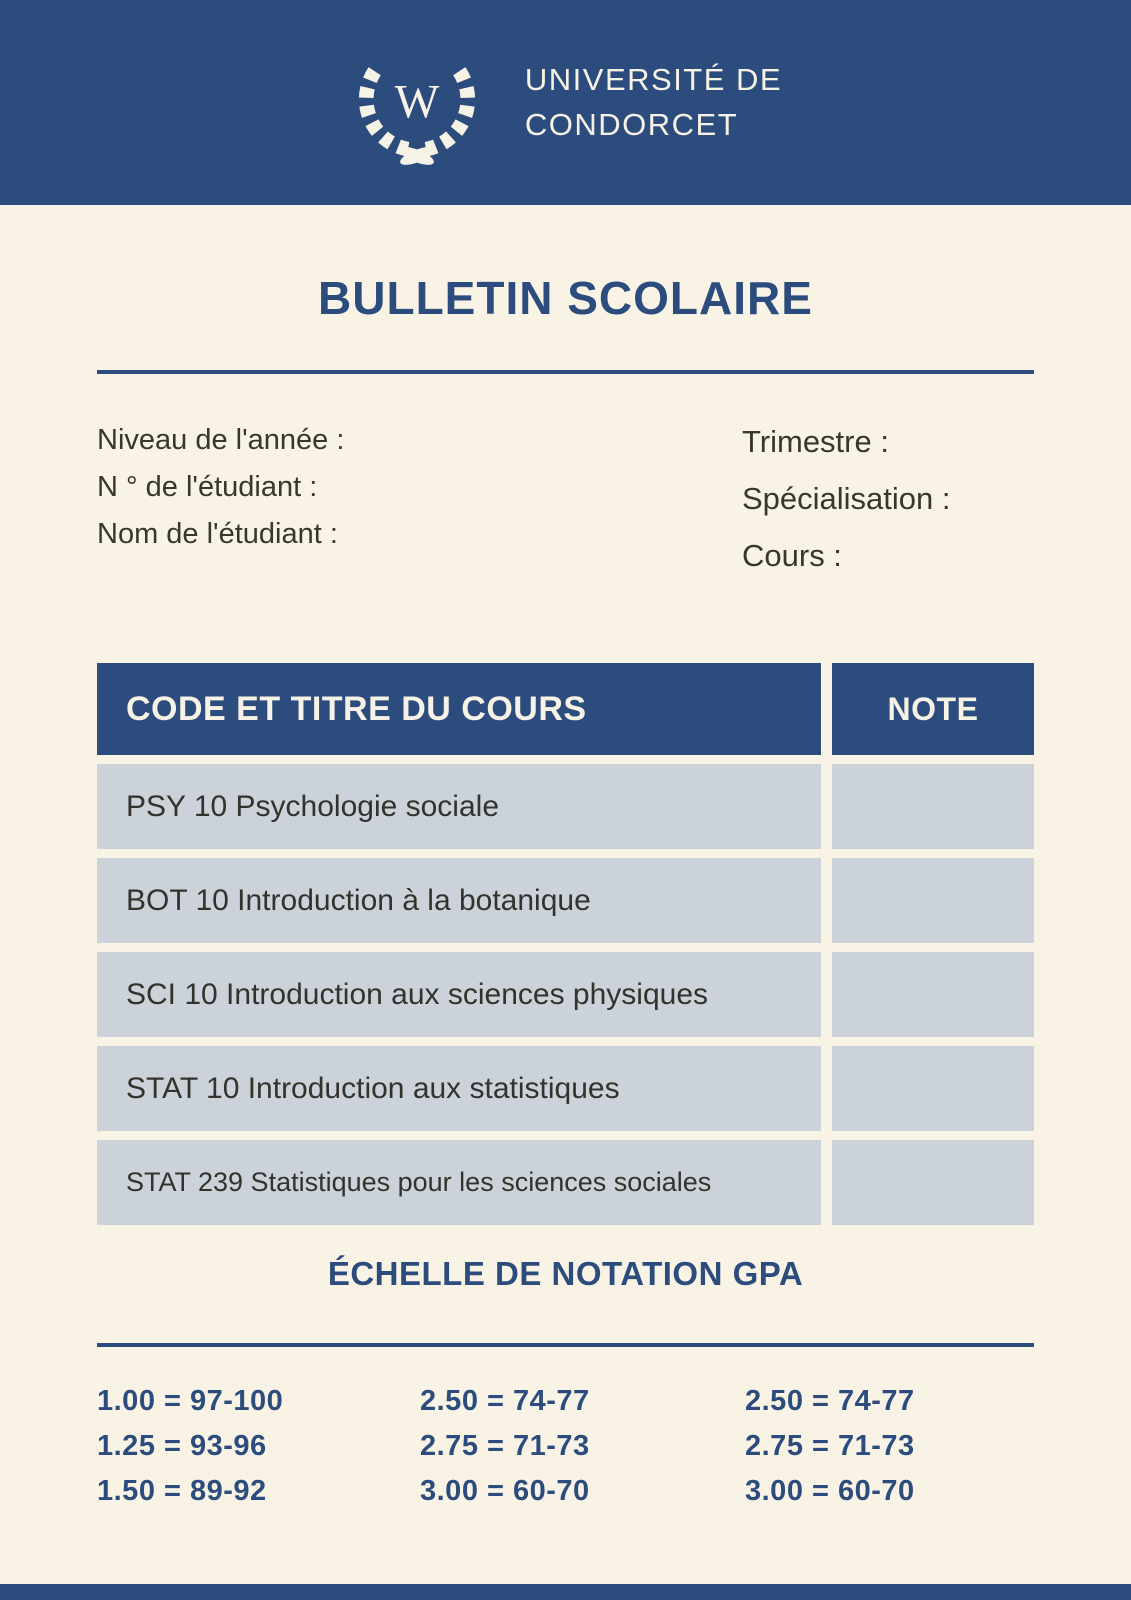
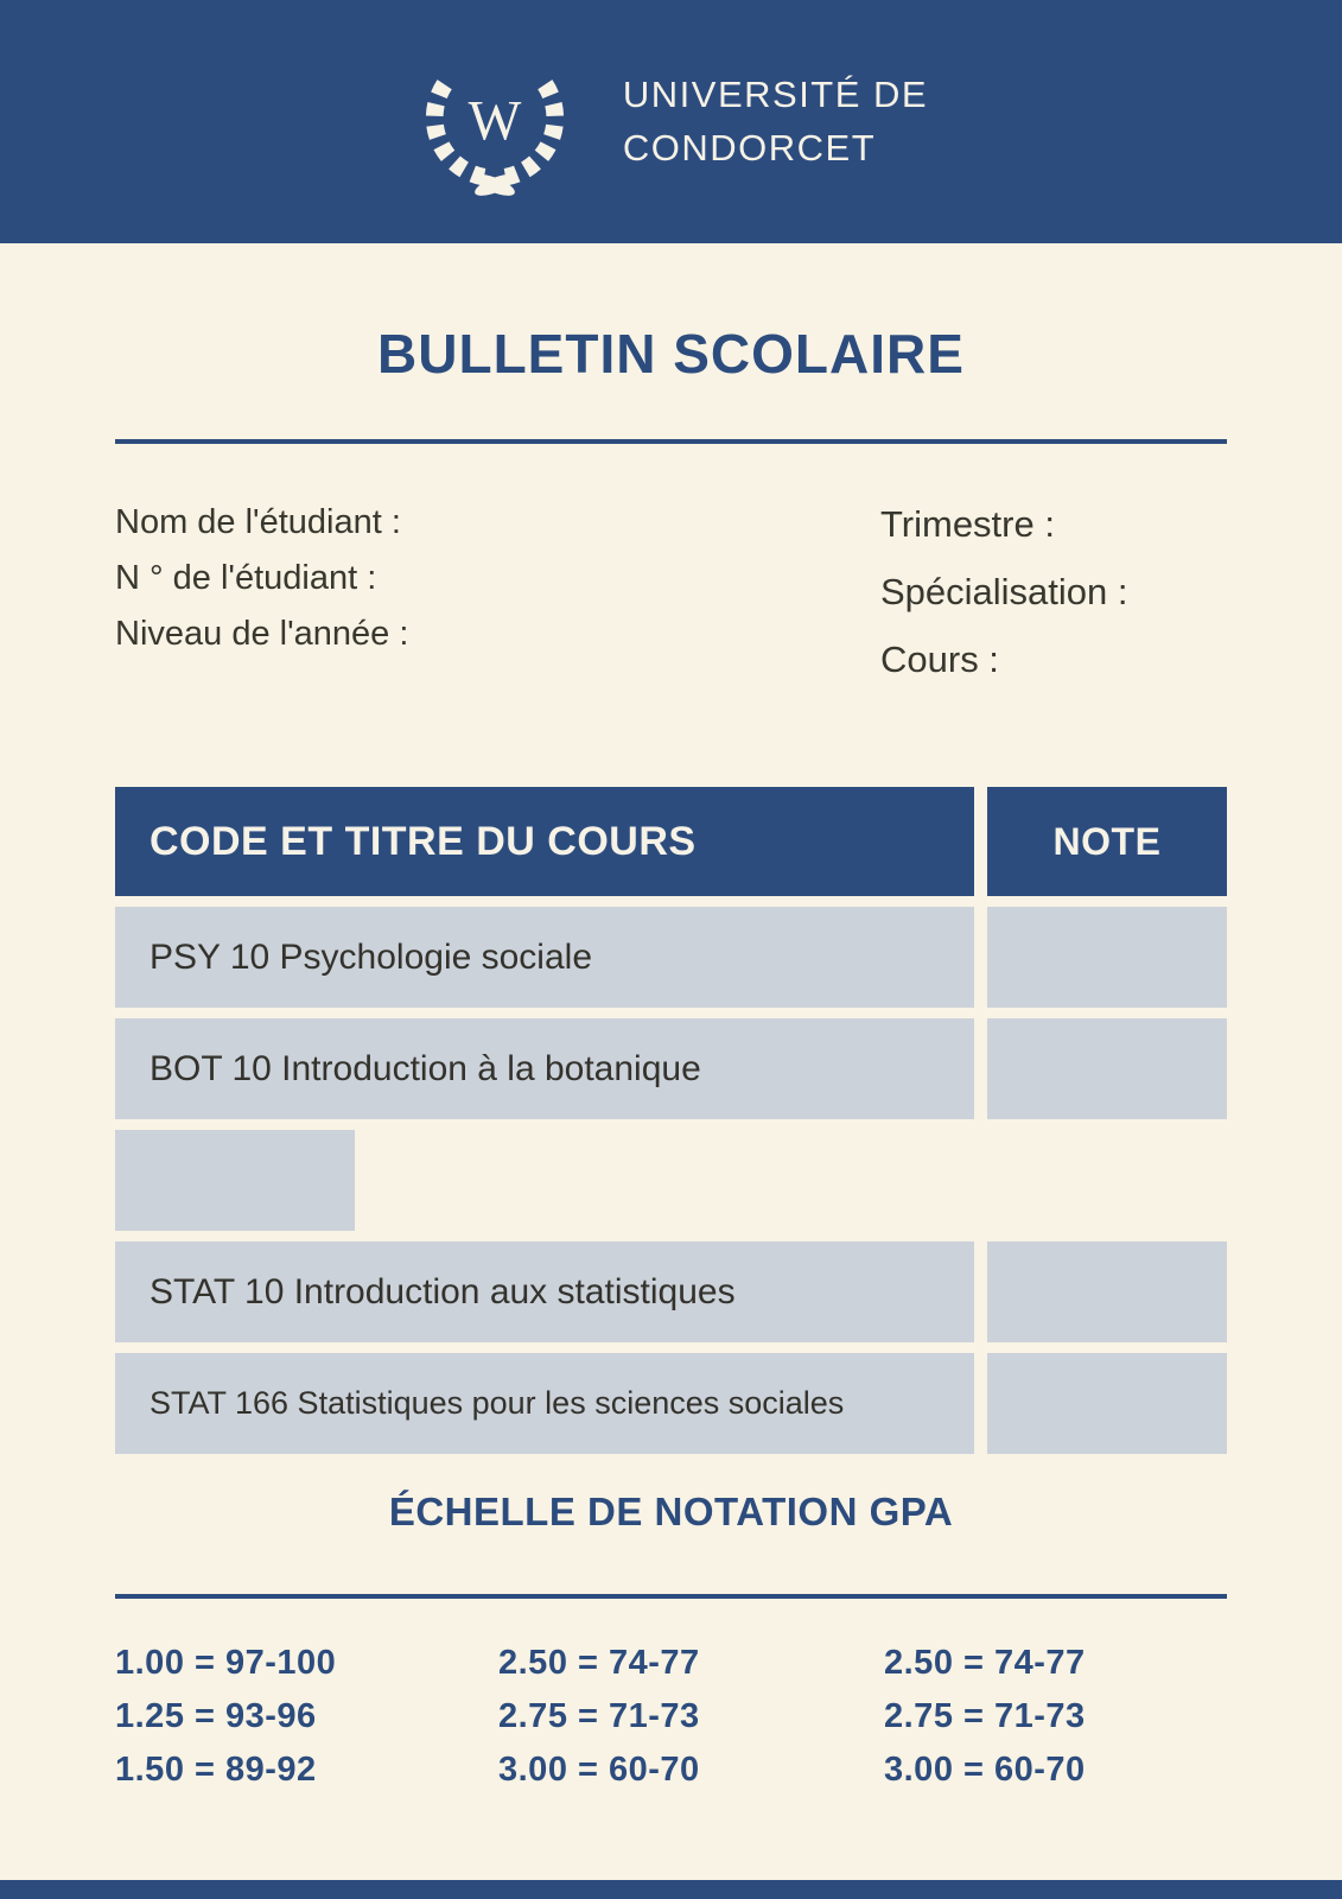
  W
  UNIVERSITÉ DE
  CONDORCET
  BULLETIN SCOLAIRE
- Niveau de l'année :
+ Nom de l'étudiant :
  N ° de l'étudiant :
- Nom de l'étudiant :
+ Niveau de l'année :
  Trimestre :
  Spécialisation :
  Cours :
  CODE ET TITRE DU COURS
  NOTE
  PSY 10 Psychologie sociale
  BOT 10 Introduction à la botanique
- SCI 10 Introduction aux sciences physiques
  STAT 10 Introduction aux statistiques
- STAT 239 Statistiques pour les sciences sociales
+ STAT 166 Statistiques pour les sciences sociales
  ÉCHELLE DE NOTATION GPA
  1.00 = 97-100
  1.25 = 93-96
  1.50 = 89-92
  2.50 = 74-77
  2.75 = 71-73
  3.00 = 60-70
  2.50 = 74-77
  2.75 = 71-73
  3.00 = 60-70
